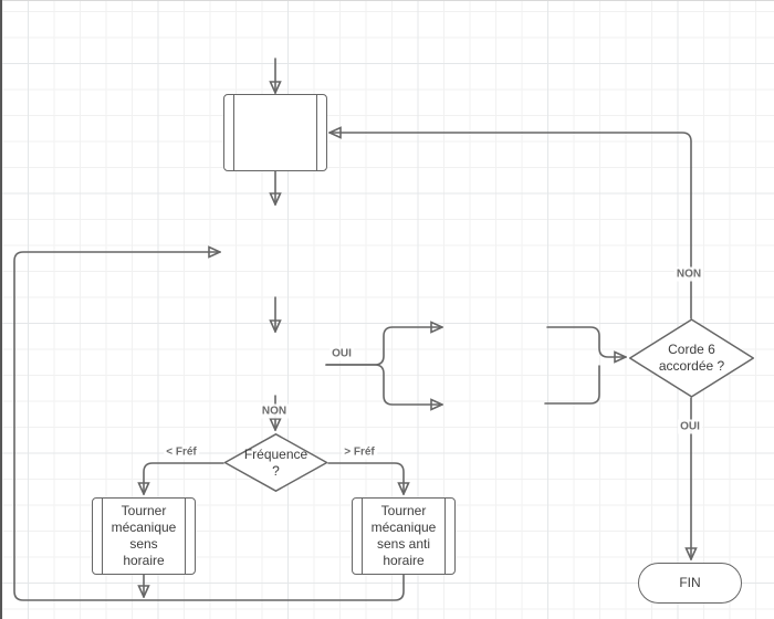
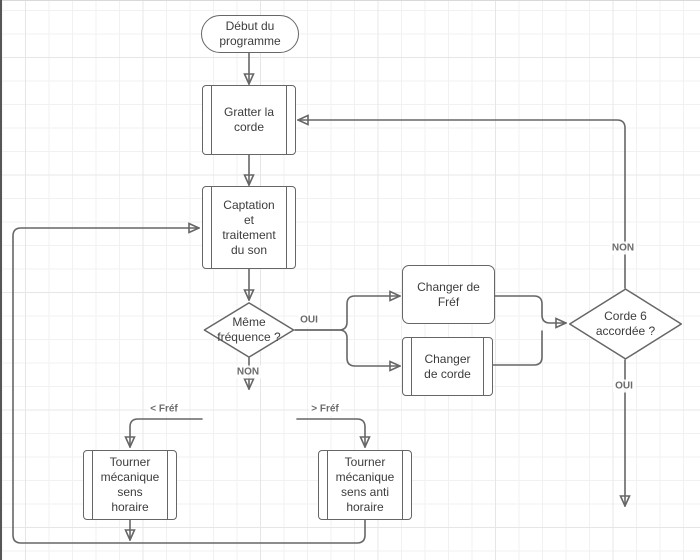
+ Début du
+ programme
+ Gratter la
+ corde
+ Captation
+ et
+ traitement
+ du son
+ Même
+ fréquence ?
+ Changer de
+ Fréf
+ Changer
+ de corde
  Corde 6
  accordée ?
- Fréquence
- ?
  Tourner
  mécanique
  sens
  horaire
  Tourner
  mécanique
  sens anti
  horaire
- FIN
  OUI
  NON
  < Fréf
  > Fréf
  NON
  OUI
